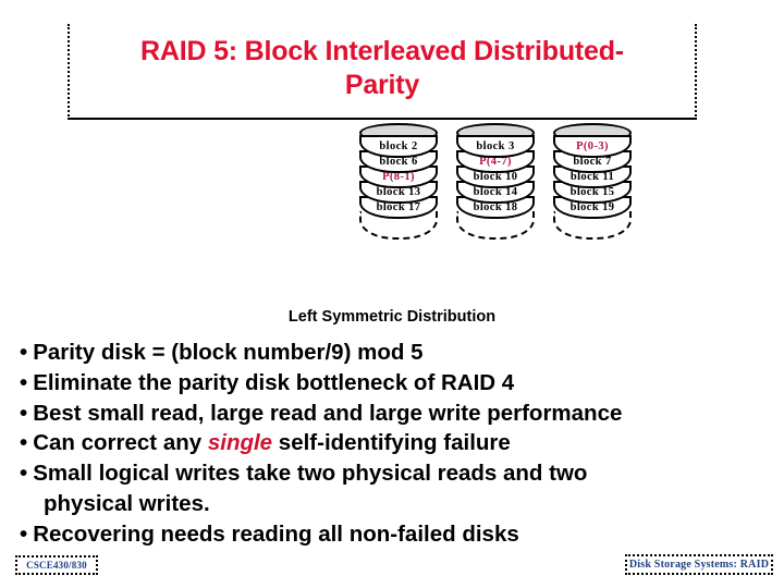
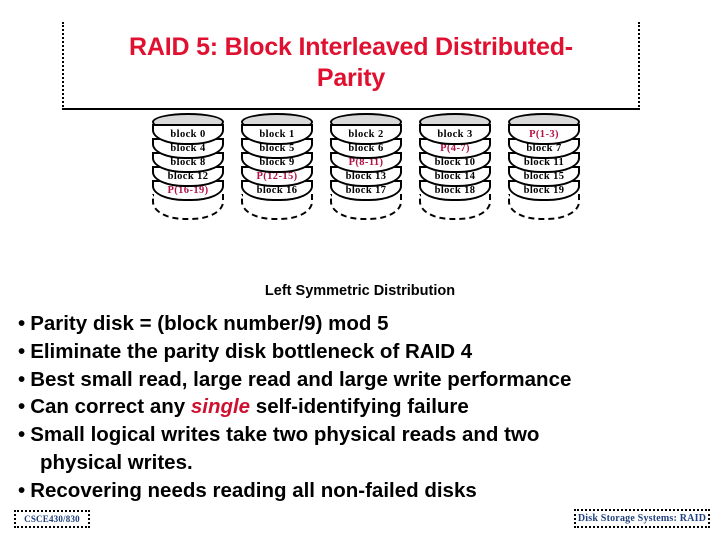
  RAID 5: Block Interleaved Distributed-
  Parity
+ block 0
+ block 4
+ block 8
+ block 12
+ P(16-19)
+ block 1
+ block 5
+ block 9
+ P(12-15)
+ block 16
  block 2
  block 6
- P(8-1)
+ P(8-11)
  block 13
  block 17
  block 3
  P(4-7)
  block 10
  block 14
  block 18
- P(0-3)
+ P(1-3)
  block 7
  block 11
  block 15
  block 19
  Left Symmetric Distribution
  • Parity disk = (block number/9) mod 5
  • Eliminate the parity disk bottleneck of RAID 4
  • Best small read, large read and large write performance
  • Can correct any single self-identifying failure
  • Small logical writes take two physical reads and two
  physical writes.
  • Recovering needs reading all non-failed disks
  CSCE430/830
  Disk Storage Systems: RAID
